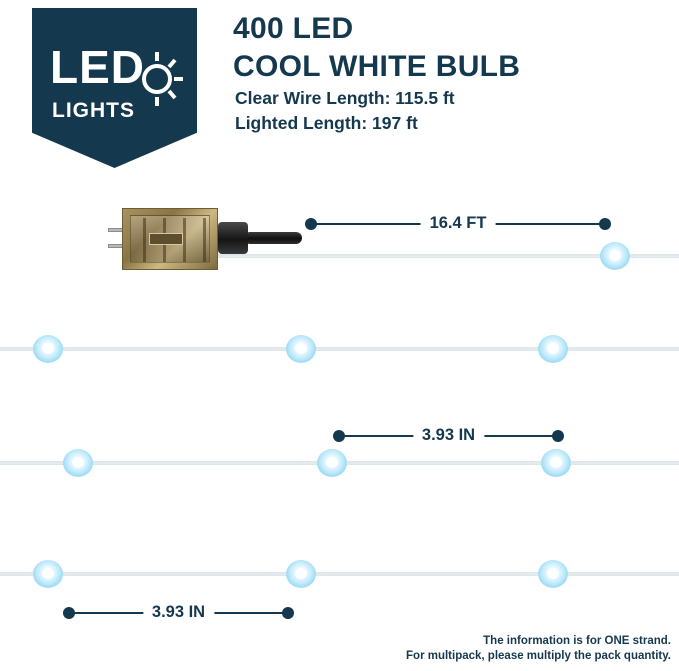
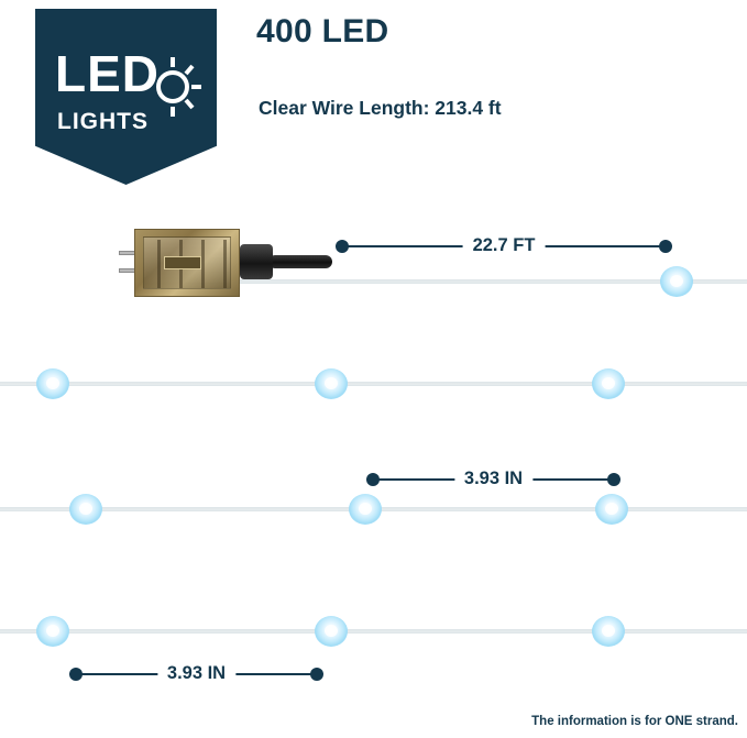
  LED
  LIGHTS
  400 LED
- COOL WHITE BULB
- Clear Wire Length: 115.5 ft
+ Clear Wire Length: 213.4 ft
- Lighted Length: 197 ft
- 16.4 FT
+ 22.7 FT
  3.93 IN
  3.93 IN
  The information is for ONE strand.
- For multipack, please multiply the pack quantity.
